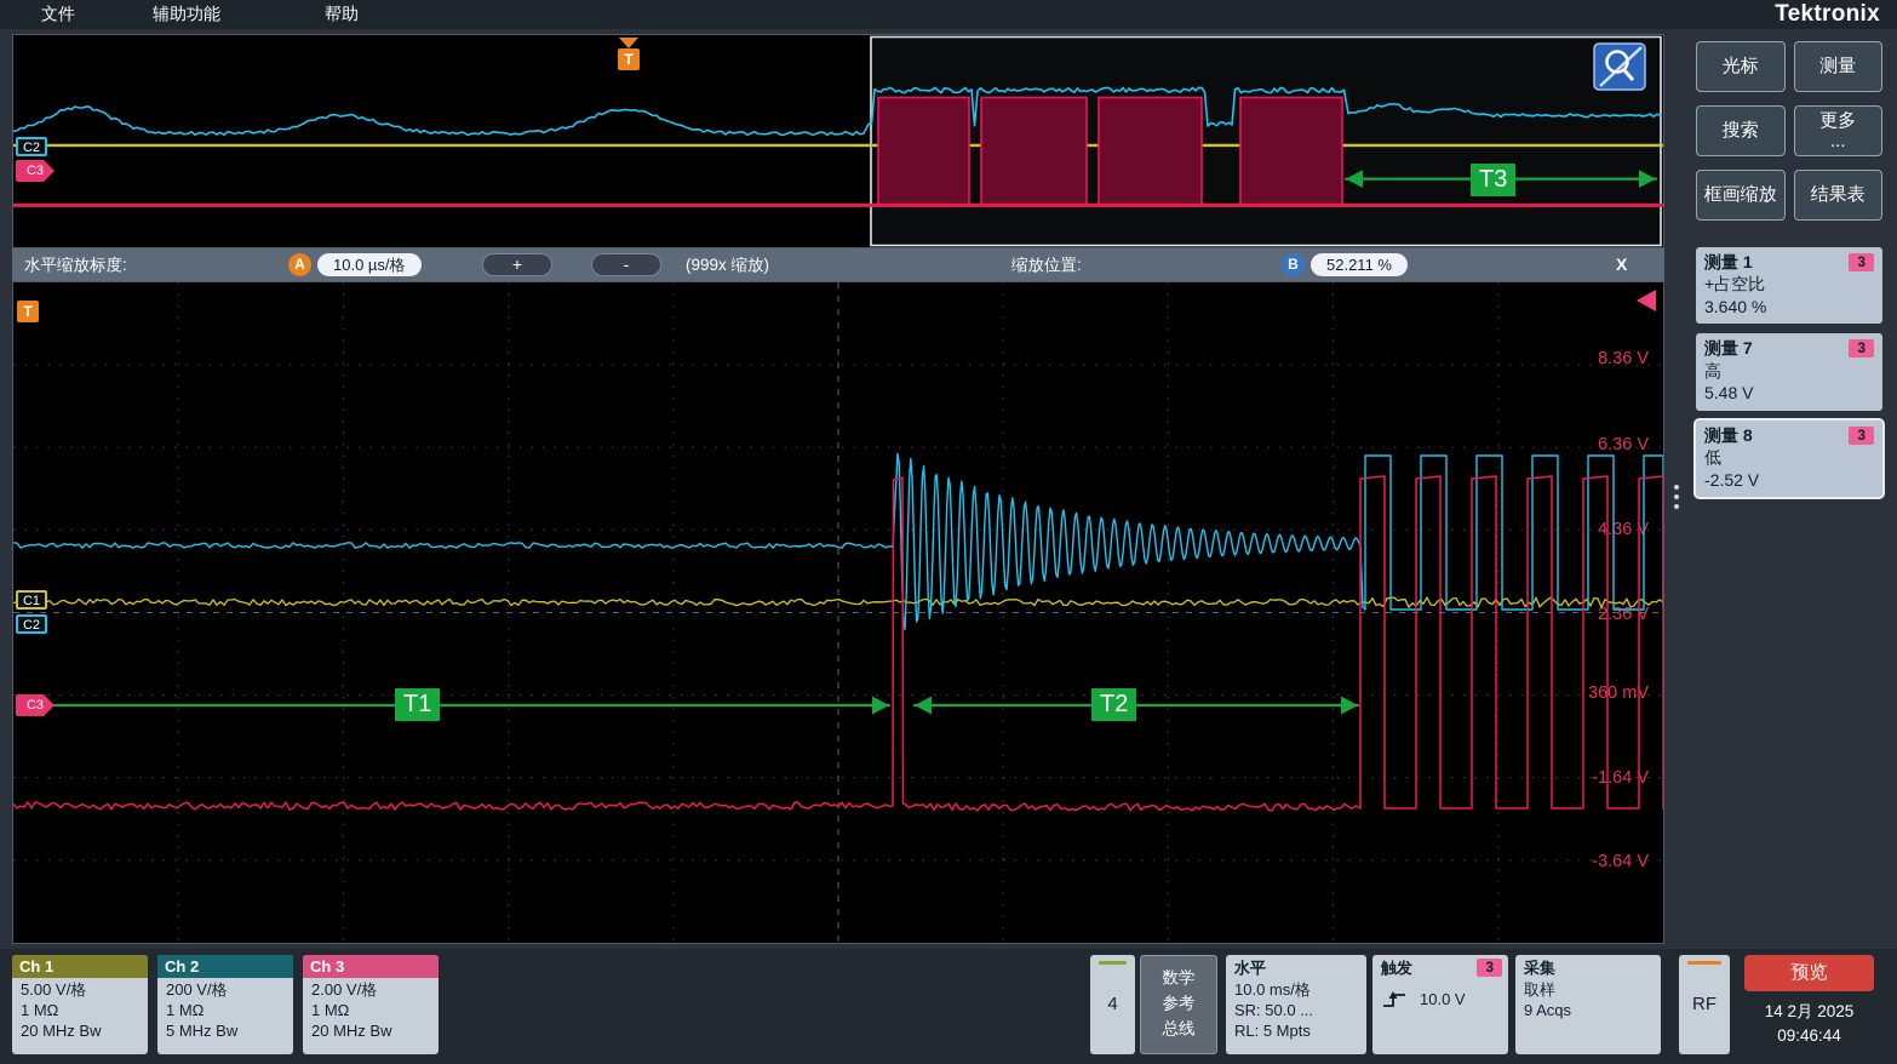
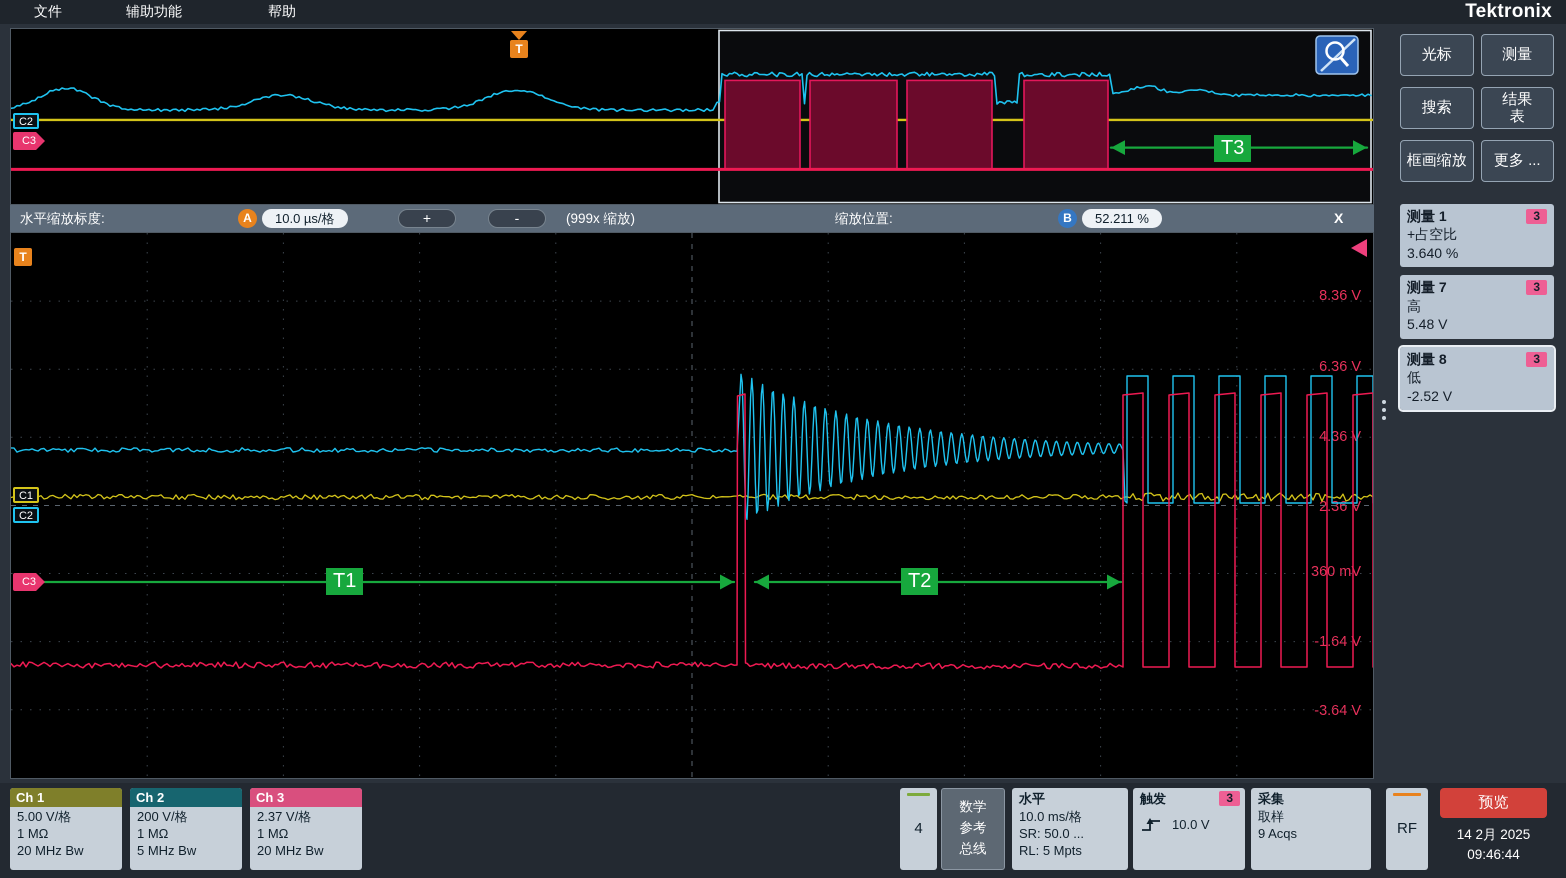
  文件
  辅助功能
  帮助
  Tektronix
  T
  C2
  C3
  T3
  水平缩放标度:
  A
  10.0 µs/格
  +
  -
  (999x 缩放)
  缩放位置:
  B
  52.211 %
  X
  8.36 V
  6.36 V
  .36 V
  2.36 V
  360 mV
  -.64 V
  -3.64 V
  T
  C1
  C2
  C3
  T1
  T2
  光标
  测量
  搜索
- 更多 ...
+ 结果表
  框画缩放
- 结果表
+ 更多 ...
  测量 1
  3
  +占空比
  3.640 %
  测量 7
  3
  高
  5.48 V
  测量 8
  3
  低
  -2.52 V
  Ch 1
  5.00 V/格
  1 MΩ
  20 MHz Bw
  Ch 2
  200 V/格
  1 MΩ
  5 MHz Bw
  Ch 3
- 2.00 V/格
+ 2.37 V/格
  1 MΩ
  20 MHz Bw
  4
  数学
  参考
  总线
  水平
  10.0 ms/格
  SR: 50.0 ...
  RL: 5 Mpts
  触发
  3
  10.0 V
  采集
  取样
  9 Acqs
  RF
  预览
  14 2月 2025
  09:46:44
